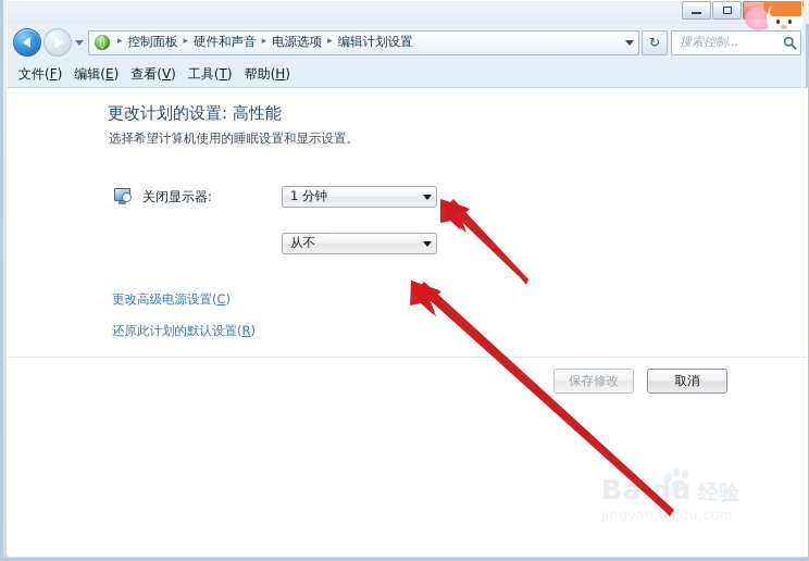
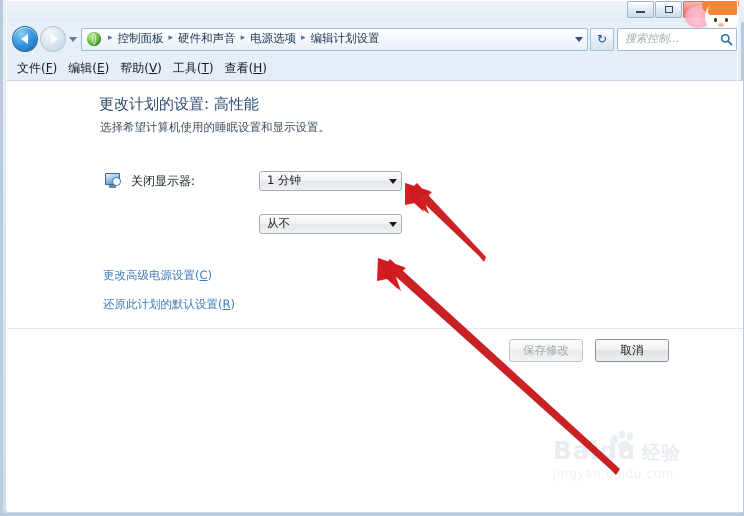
  ▸
  控制面板
  ▸
  硬件和声音
  ▸
  电源选项
  ▸
  编辑计划设置
  ↻
  搜索控制...
  文件(F)
  编辑(E)
- 查看(V)
+ 帮助(V)
  工具(T)
- 帮助(H)
+ 查看(H)
  更改计划的设置: 高性能
  选择希望计算机使用的睡眠设置和显示设置。
  关闭显示器:
  1 分钟
  从不
  更改高级电源设置(C)
  还原此计划的默认设置(R)
  保存修改
  取消
  Badu
  jingyan.baidu.com
